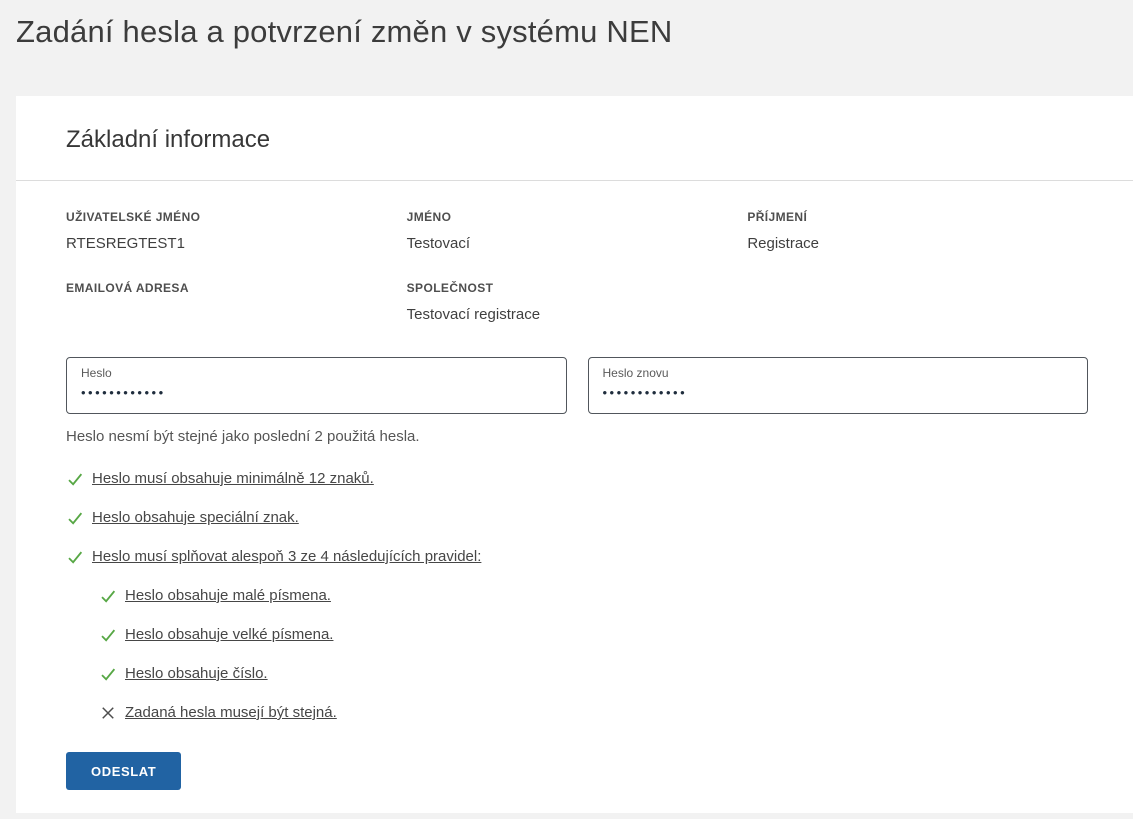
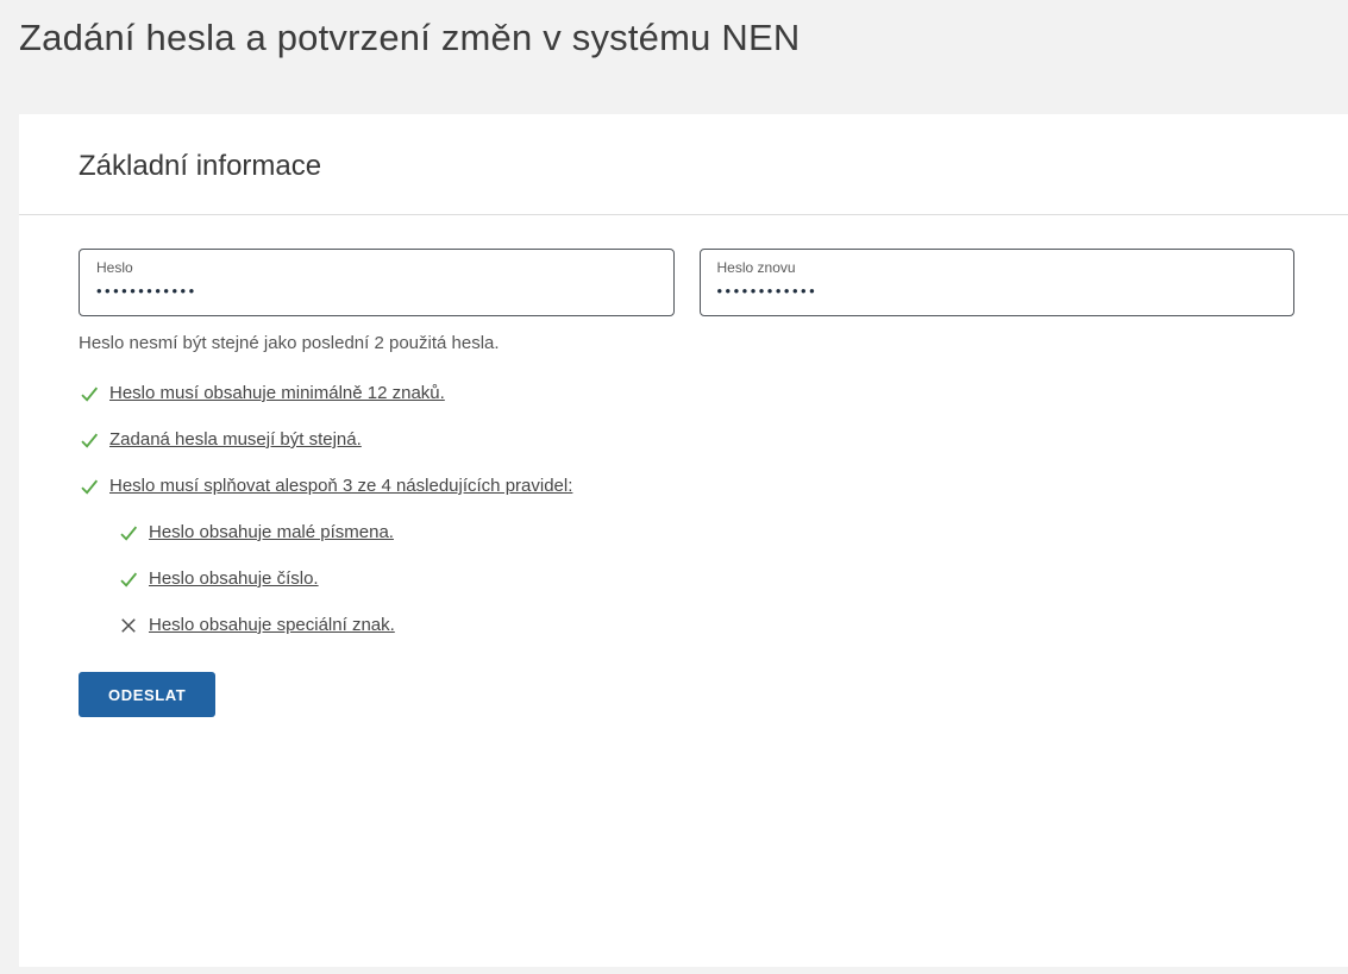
  Zadání hesla a potvrzení změn v systému NEN
  Základní informace
- UŽIVATELSKÉ JMÉNO
- RTESREGTEST1
- JMÉNO
- Testovací
- PŘÍJMENÍ
- Registrace
- EMAILOVÁ ADRESA
- SPOLEČNOST
- Testovací registrace
  Heslo
  ••••••••••••
  Heslo znovu
  ••••••••••••
  Heslo nesmí být stejné jako poslední 2 použitá hesla.
  Heslo musí obsahuje minimálně 12 znaků.
- Heslo obsahuje speciální znak.
+ Zadaná hesla musejí být stejná.
  Heslo musí splňovat alespoň 3 ze 4 následujících pravidel:
  Heslo obsahuje malé písmena.
- Heslo obsahuje velké písmena.
  Heslo obsahuje číslo.
- Zadaná hesla musejí být stejná.
+ Heslo obsahuje speciální znak.
  ODESLAT
